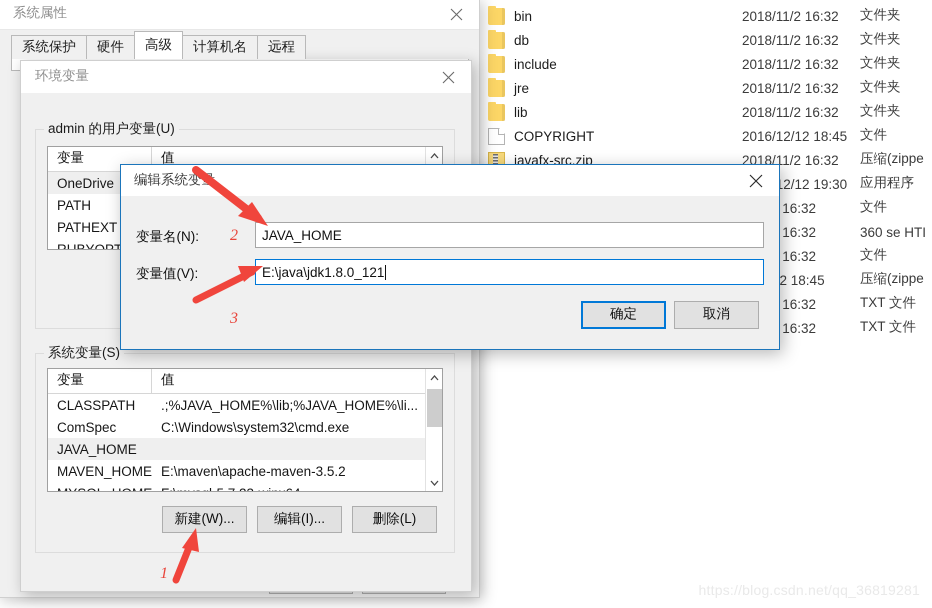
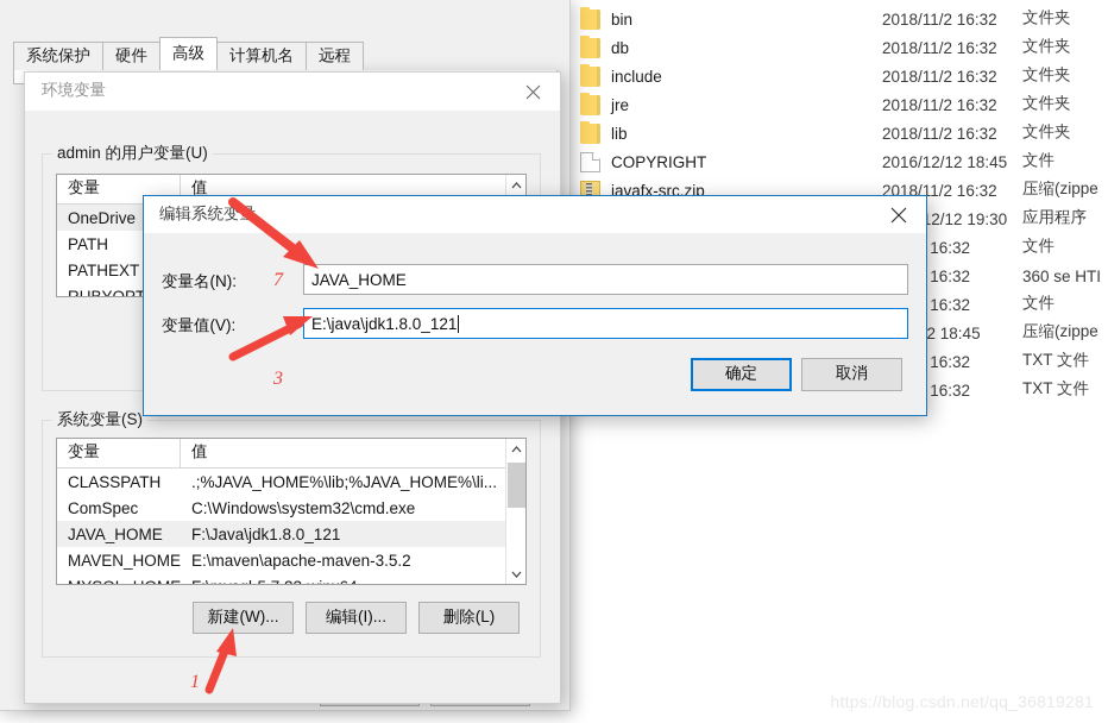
  bin
  2018/11/2 16:32
  文件夹
  db
  2018/11/2 16:32
  文件夹
  include
  2018/11/2 16:32
  文件夹
  jre
  2018/11/2 16:32
  文件夹
  lib
  2018/11/2 16:32
  文件夹
  COPYRIGHT
  2016/12/12 18:45
  文件
  javafx-src.zip
  2018/11/2 16:32
  压缩(zippe
  应用程序
  文件
  360 se HTI
  文件
  压缩(zippe
  TXT 文件
  TXT 文件
- 系统属性
  系统保护
  硬件
  高级
  计算机名
  远程
  环境变量
  admin 的用户变量(U)
  变量
  值
  OneDrive
  PATH
  PATHEXT
  系统变量(S)
  变量
  值
  CLASSPATH
  .;%JAVA_HOME%\lib;%JAVA_HOME%\li...
  ComSpec
  C:\Windows\system32\cmd.exe
  JAVA_HOME
+ F:\Java\jdk1.8.0_121
  MAVEN_HOME
  E:\maven\apache-maven-3.5.2
  新建(W)...
  编辑(I)...
  删除(L)
  编辑系统变
  变量名(N):
  JAVA_HOME
  变量值(V):
  E:\java\jdk1.8.0_121
  确定
  取消
  1
- 2
+ 7
  3
